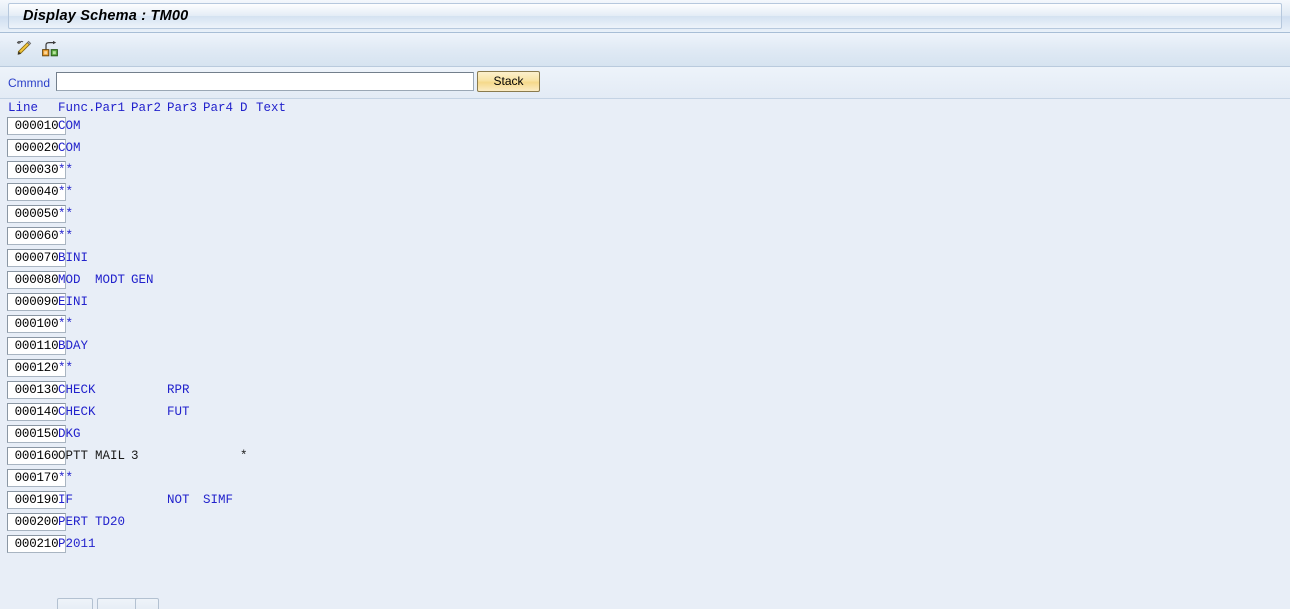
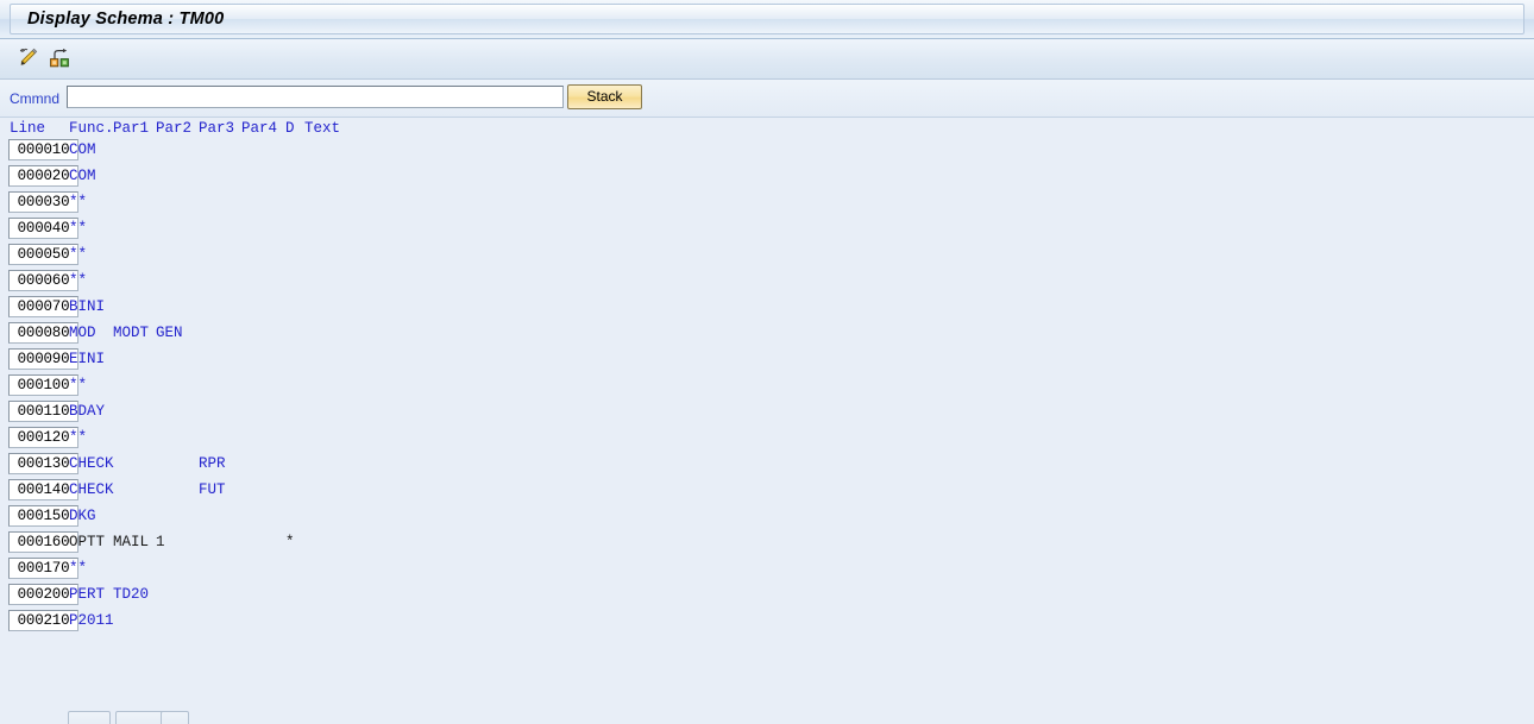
  Display Schema : TM00
  Cmmnd
  Stack
  Line
  Func.
  Par1
  Par2
  Par3
  Par4
  D
  Text
  000010
  COM
  000020
  COM
  000030
  **
  000040
  **
  000050
  **
  000060
  **
  000070
  BINI
  000080
  MOD
  MODT
  GEN
  000090
  EINI
  000100
  **
  000110
  BDAY
  000120
  **
  000130
  CHECK
  RPR
  000140
  CHECK
  FUT
  000150
  DKG
  000160
  OPTT
  MAIL
- 3
+ 1
  *
  000170
  **
- 000190
- IF
- NOT
- SIMF
  000200
  PERT
  TD20
  000210
  P2011
